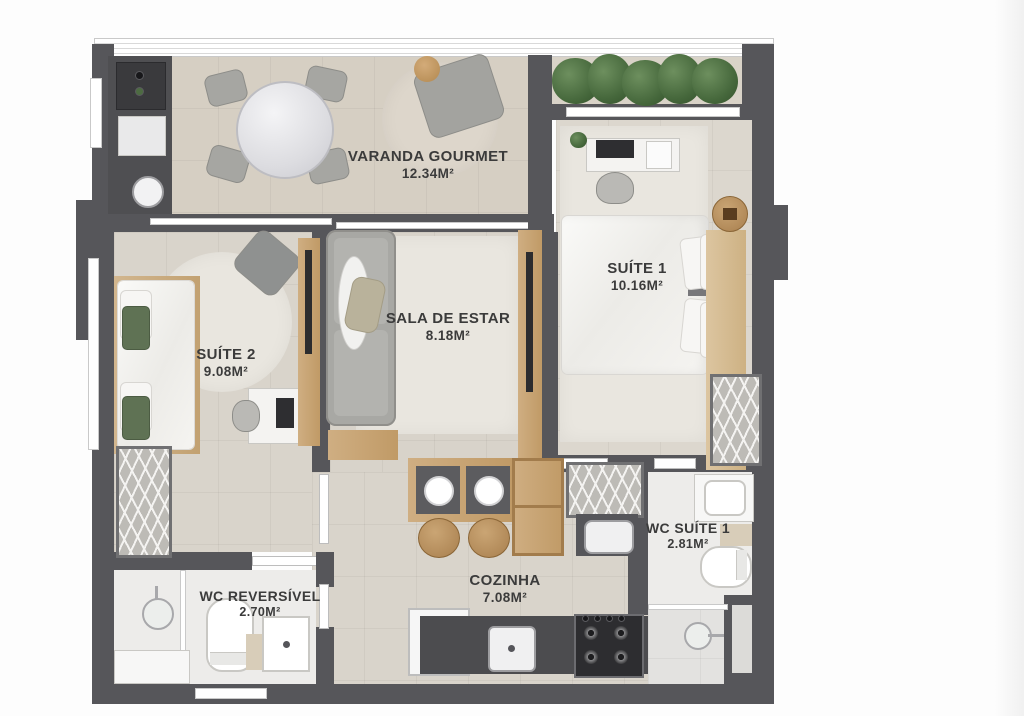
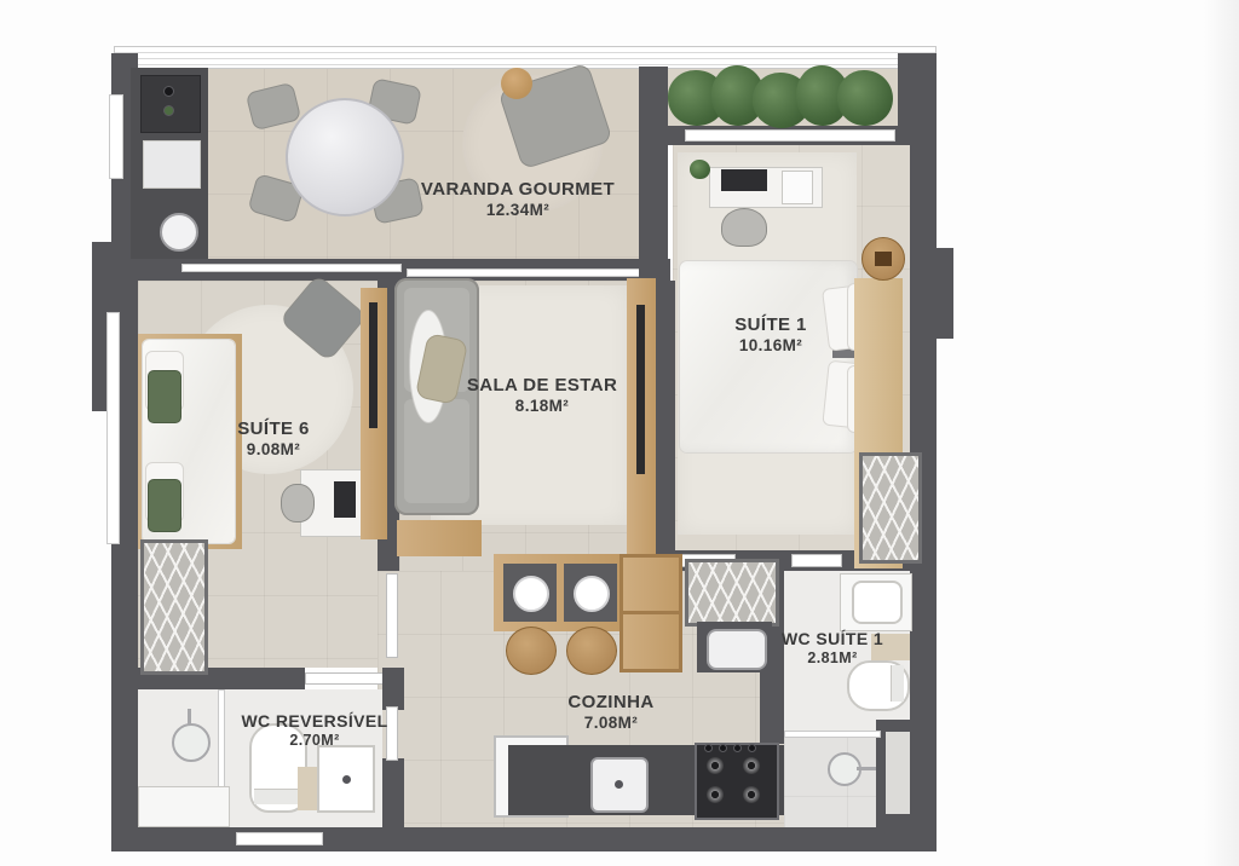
  VARANDA GOURMET
  12.34M²
  SUÍTE 1
  10.16M²
- SUÍTE 2
+ SUÍTE 6
  9.08M²
  SALA DE ESTAR
  8.18M²
  COZINHA
  7.08M²
  WC SUÍTE 1
  2.81M²
  WC REVERSÍVEL
  2.70M²
